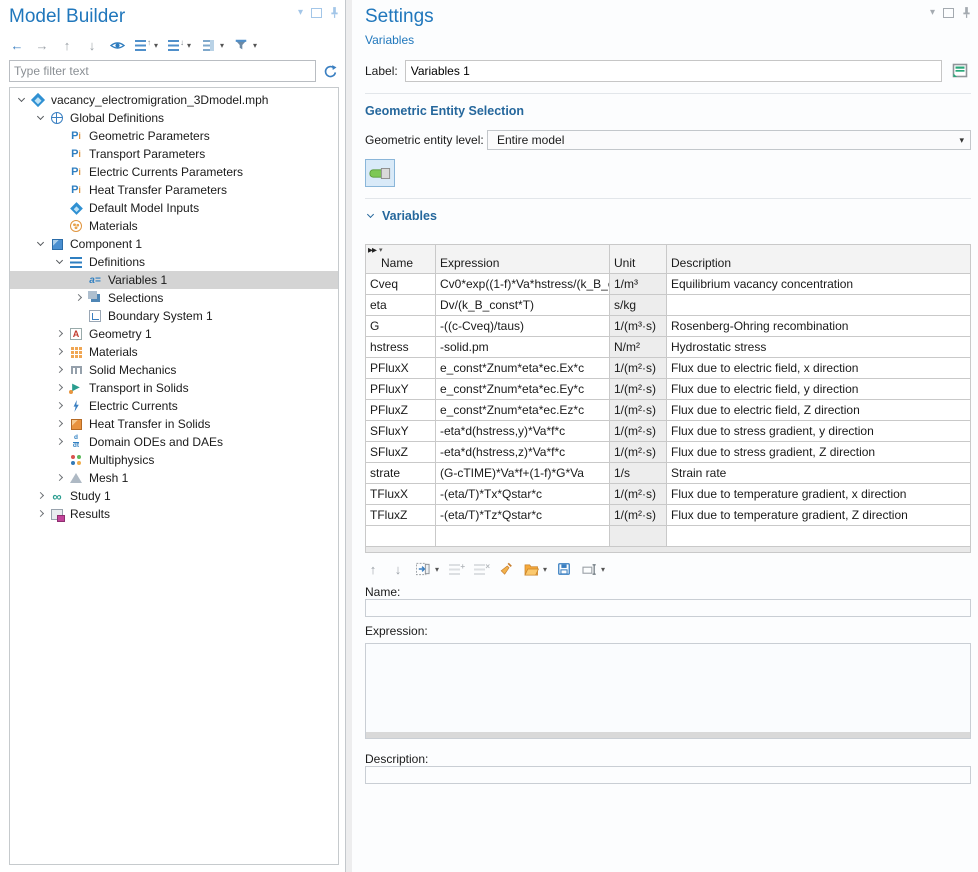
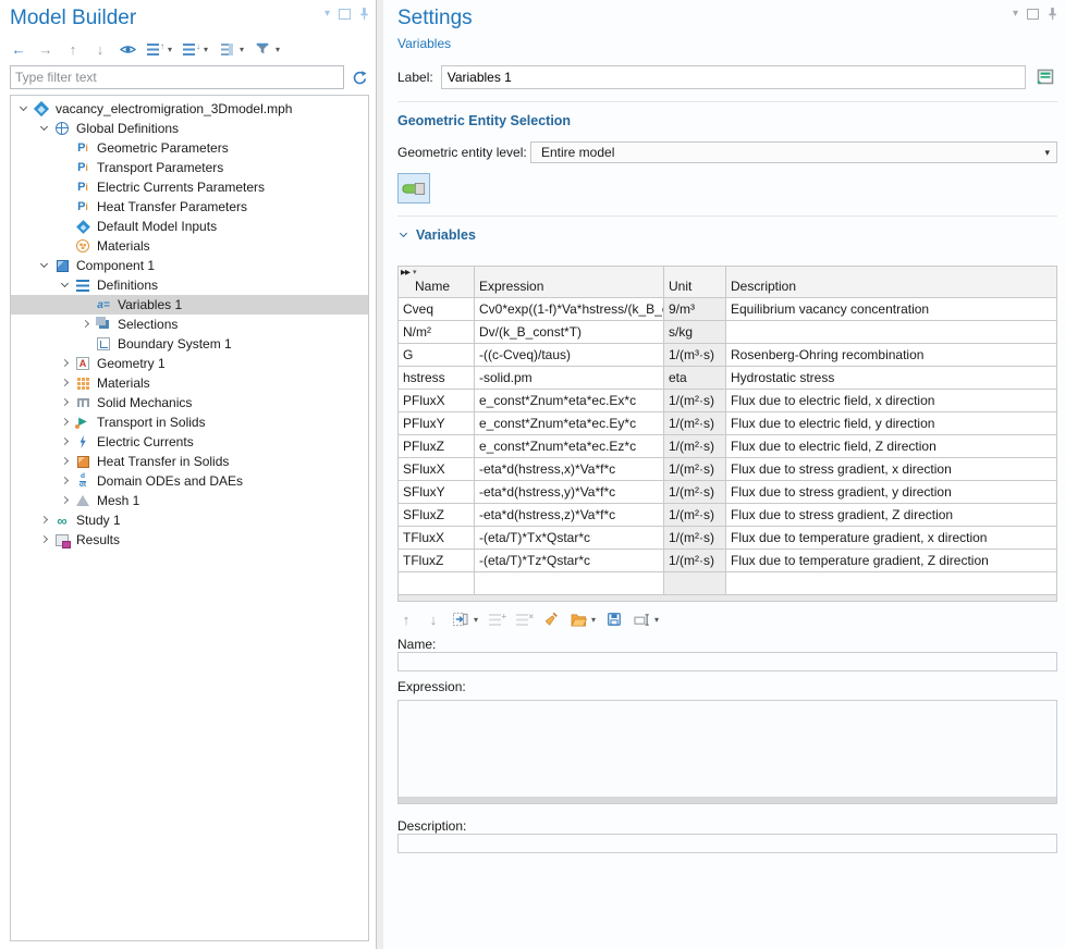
  Model Builder
  ▾
  ←
  →
  ↑
  ↓
  ↑
  ▾
  ↓
  ▾
  ▾
  ▾
  Type filter text
  vacancy_electromigration_3Dmodel.mph
  Global Definitions
  Pi
  Geometric Parameters
  Pi
  Transport Parameters
  Pi
  Electric Currents Parameters
  Pi
  Heat Transfer Parameters
  Default Model Inputs
  Materials
  Component 1
  Definitions
  a=
  Variables 1
  Selections
  Boundary System 1
  A
  Geometry 1
  Materials
  Solid Mechanics
  ▶
  Transport in Solids
  Electric Currents
  Heat Transfer in Solids
  Domain ODEs and DAEs
- Multiphysics
  Mesh 1
  ∞
  Study 1
  Results
  Settings
  ▾
  Variables
  Label:
  Variables 1
  Geometric Entity Selection
  Geometric entity level:
  Entire model
  ▾
  Variables
  Name	Expression	Unit	Description
- Cveq	Cv0*exp((1-f)*Va*hstress/(k_B_	1/m³	Equilibrium vacancy concentration
+ Cveq	Cv0*exp((1-f)*Va*hstress/(k_B_	9/m³	Equilibrium vacancy concentration
- eta	Dv/(k_B_const*T)	s/kg
+ N/m²	Dv/(k_B_const*T)	s/kg
  G	-((c-Cveq)/taus)	1/(m³·s)	Rosenberg-Ohring recombination
- hstress	-solid.pm	N/m²	Hydrostatic stress
+ hstress	-solid.pm	eta	Hydrostatic stress
  PFluxX	e_const*Znum*eta*ec.Ex*c	1/(m²·s)	Flux due to electric field, x direction
  PFluxY	e_const*Znum*eta*ec.Ey*c	1/(m²·s)	Flux due to electric field, y direction
  PFluxZ	e_const*Znum*eta*ec.Ez*c	1/(m²·s)	Flux due to electric field, Z direction
+ SFluxX	-eta*d(hstress,x)*Va*f*c	1/(m²·s)	Flux due to stress gradient, x direction
  SFluxY	-eta*d(hstress,y)*Va*f*c	1/(m²·s)	Flux due to stress gradient, y direction
  SFluxZ	-eta*d(hstress,z)*Va*f*c	1/(m²·s)	Flux due to stress gradient, Z direction
- strate	(G-cTIME)*Va*f+(1-f)*G*Va	1/s	Strain rate
  TFluxX	-(eta/T)*Tx*Qstar*c	1/(m²·s)	Flux due to temperature gradient, x direction
  TFluxZ	-(eta/T)*Tz*Qstar*c	1/(m²·s)	Flux due to temperature gradient, Z direction
  ↑
  ↓
  ▾
  +
  ×
  ▾
  ▾
  Name:
  Expression:
  Description:
